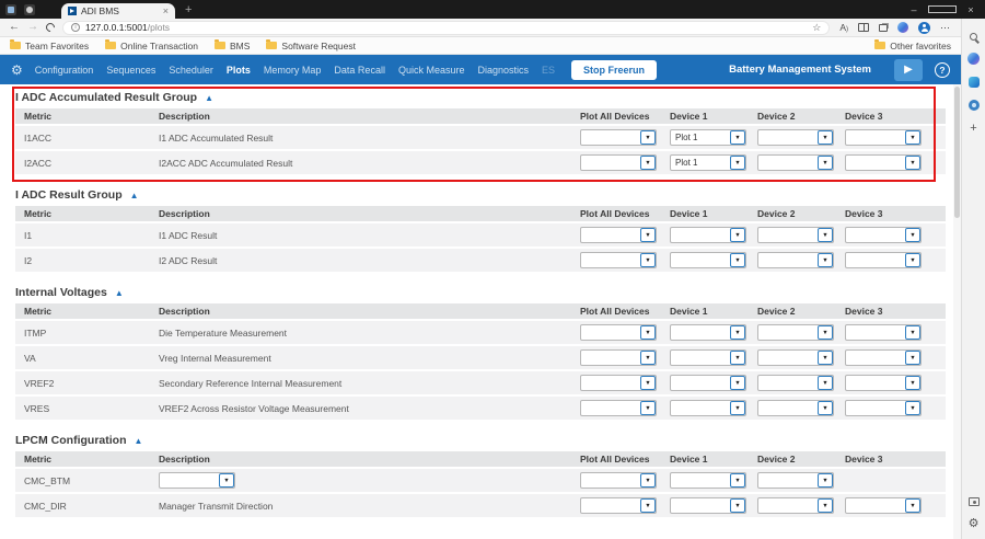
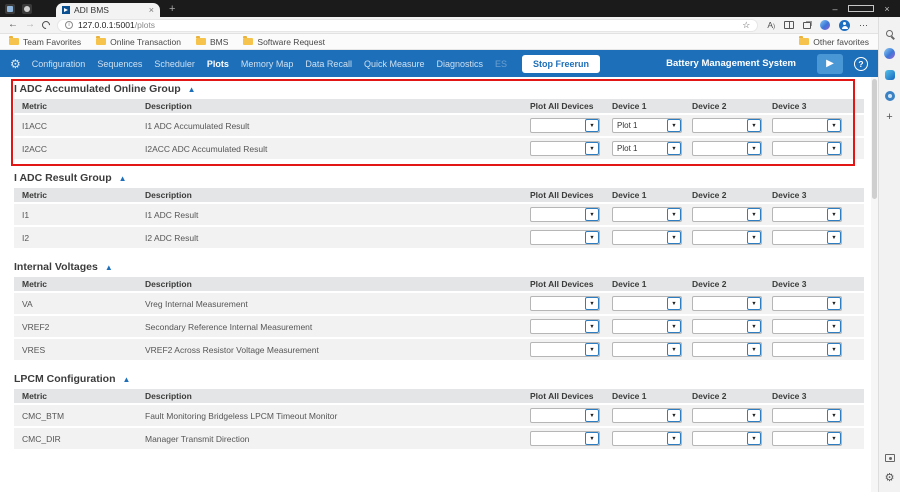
  ADI BMS
  ×
  +
  –
  ×
  ←
  →
  127.0.0.1:5001/plots
  ☆
  ⋯
  Team Favorites
  Online Transaction
  BMS
  Software Request
  Other favorites
  ⚙
  Configuration
  Sequences
  Scheduler
  Plots
  Memory Map
  Data Recall
  Quick Measure
  Diagnostics
  ES
  Stop Freerun
  Battery Management System
  ▶
  ?
- I ADC Accumulated Result Group
+ I ADC Accumulated Online Group
  ▲
  Metric
  Description
  Plot All Devices
  Device 1
  Device 2
  Device 3
  I1ACC
  I1 ADC Accumulated Result
  Plot 1
  I2ACC
  I2ACC ADC Accumulated Result
  Plot 1
  I ADC Result Group
  ▲
  Metric
  Description
  Plot All Devices
  Device 1
  Device 2
  Device 3
  I1
  I1 ADC Result
  I2
  I2 ADC Result
  Internal Voltages
  ▲
  Metric
  Description
  Plot All Devices
  Device 1
  Device 2
  Device 3
- ITMP
- Die Temperature Measurement
  VA
  Vreg Internal Measurement
  VREF2
  Secondary Reference Internal Measurement
  VRES
  VREF2 Across Resistor Voltage Measurement
  LPCM Configuration
  ▲
  Metric
  Description
  Plot All Devices
  Device 1
  Device 2
  Device 3
  CMC_BTM
+ Fault Monitoring Bridgeless LPCM Timeout Monitor
  CMC_DIR
  Manager Transmit Direction
  +
  ⚙
